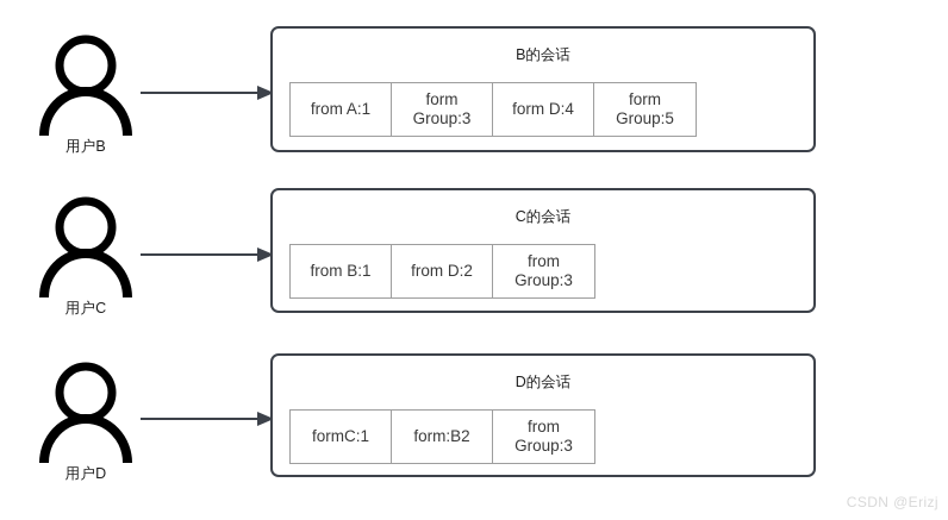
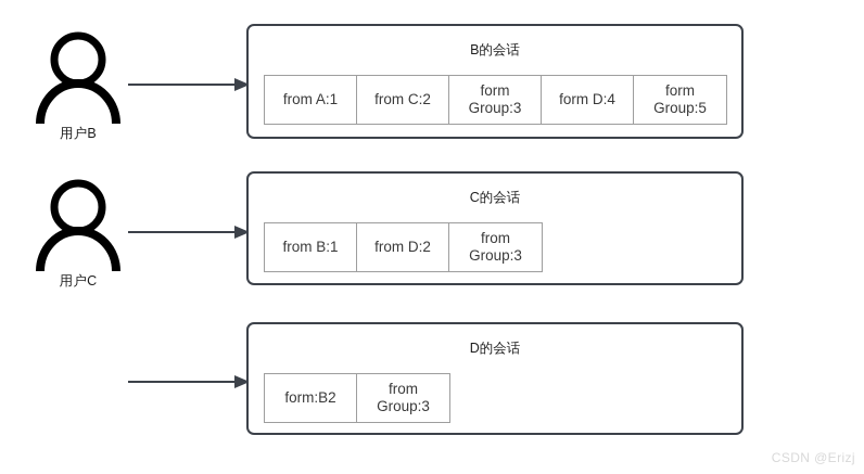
  用户B
  B的会话
  from A:1
+ from C:2
  form
  Group:3
  form D:4
  form
  Group:5
  用户C
  C的会话
  from B:1
  from D:2
  from
  Group:3
- 用户D
  D的会话
- formC:1
  form:B2
  from
  Group:3
  CSDN @Erizj
